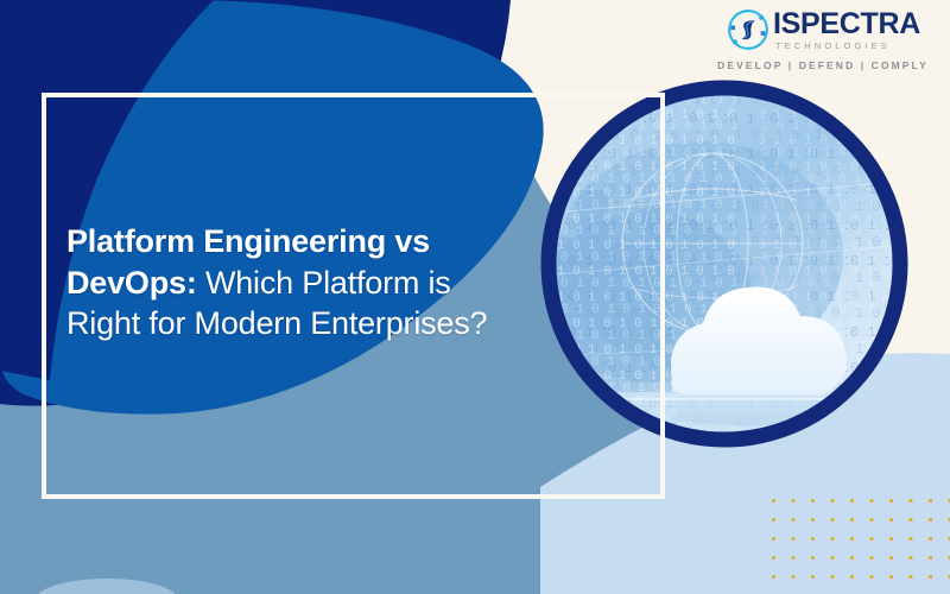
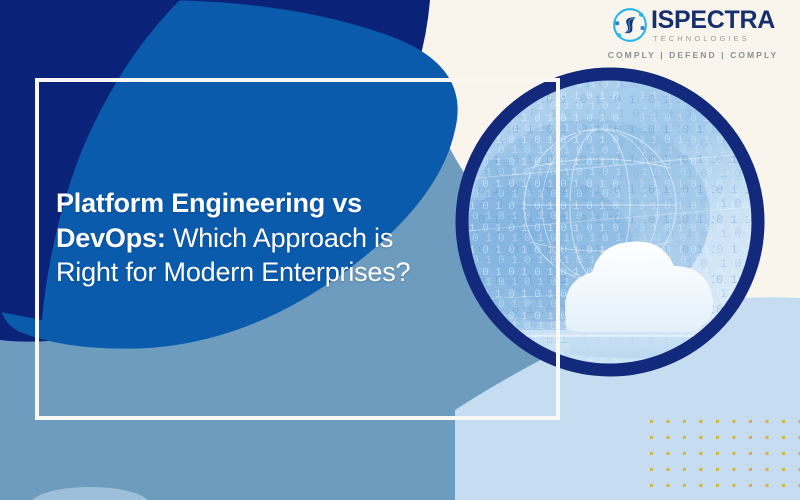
  ISPECTRA
  TECHNOLOGIES
- DEVELOP | DEFEND | COMPLY
+ COMPLY | DEFEND | COMPLY
- Platform Engineering vs DevOps: Which Platform is Right for Modern Enterprises?
+ Platform Engineering vs DevOps: Which Approach is Right for Modern Enterprises?
